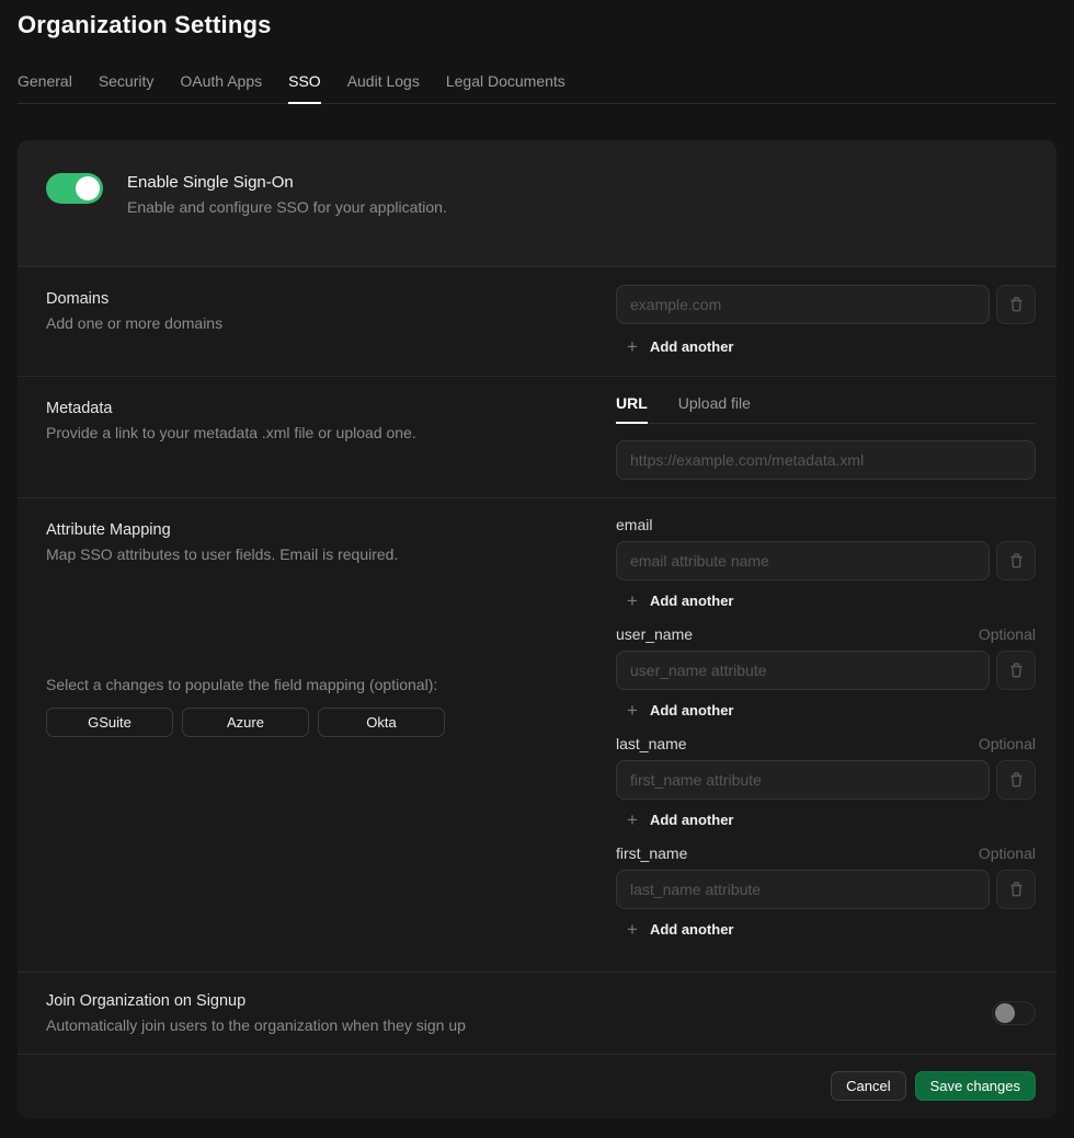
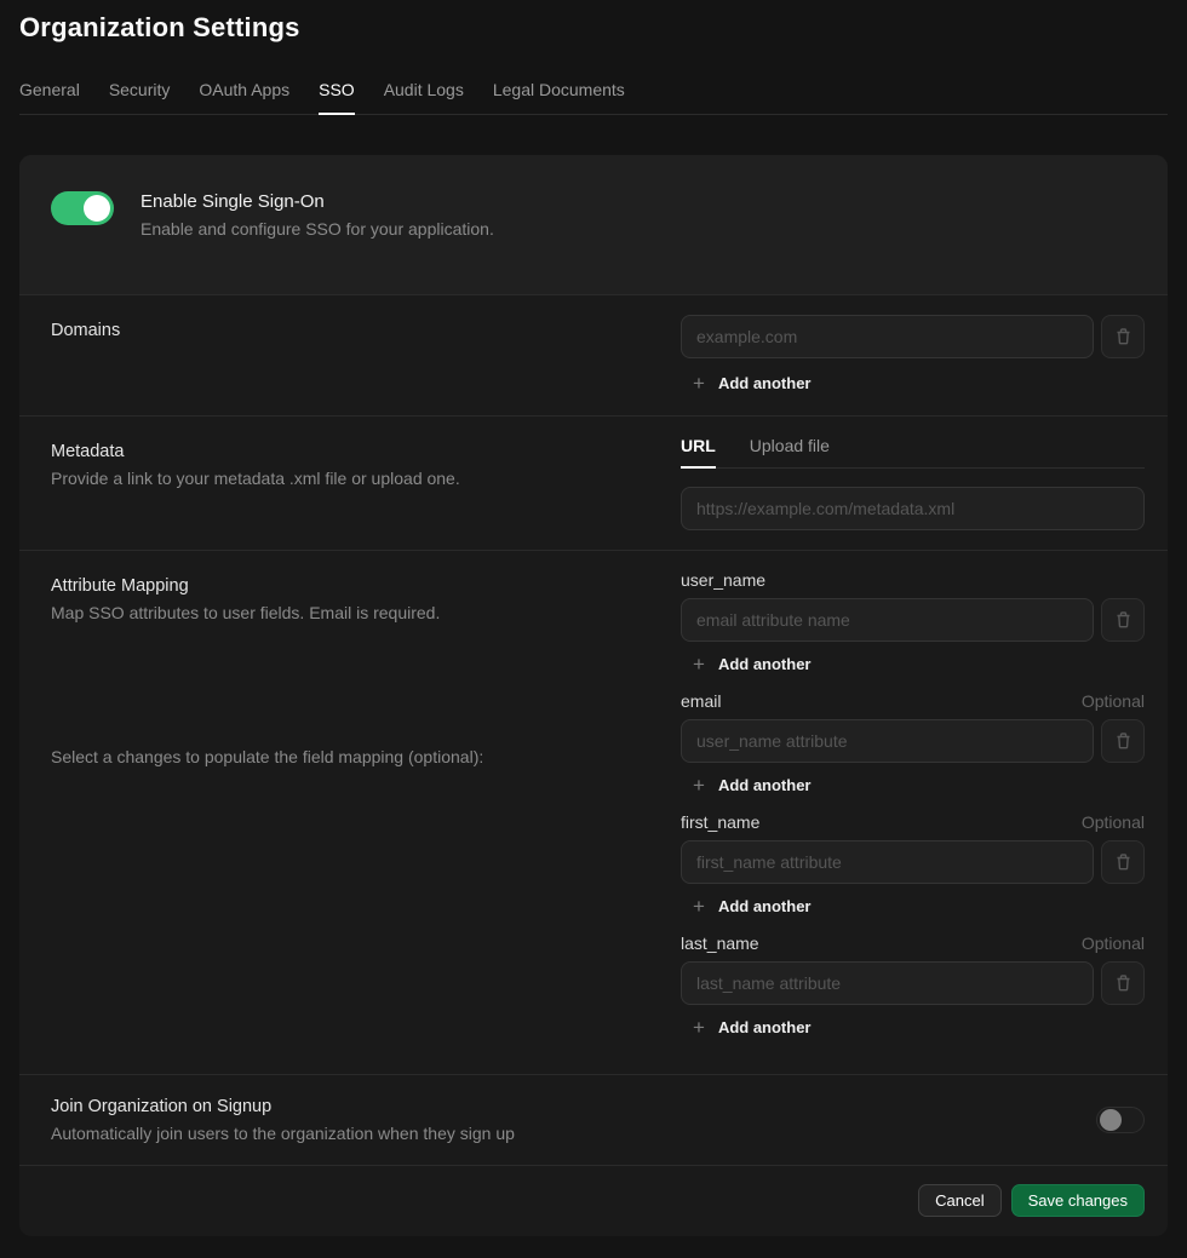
  Organization Settings
  General
  Security
  OAuth Apps
  SSO
  Audit Logs
  Legal Documents
  Enable Single Sign-On
  Enable and configure SSO for your application.
  Domains
- Add one or more domains
  example.com
  +
  Add another
  Metadata
  Provide a link to your metadata .xml file or upload one.
  URL
  Upload file
  https://example.com/metadata.xml
  Attribute Mapping
  Map SSO attributes to user fields. Email is required.
  Select a changes to populate the field mapping (optional):
- GSuite
- Azure
- Okta
- email
+ user_name
  email attribute name
  +
  Add another
- user_name
+ email
  Optional
  user_name attribute
  +
  Add another
- last_name
+ first_name
  Optional
  first_name attribute
  +
  Add another
- first_name
+ last_name
  Optional
  last_name attribute
  +
  Add another
  Join Organization on Signup
  Automatically join users to the organization when they sign up
  Cancel
  Save changes
